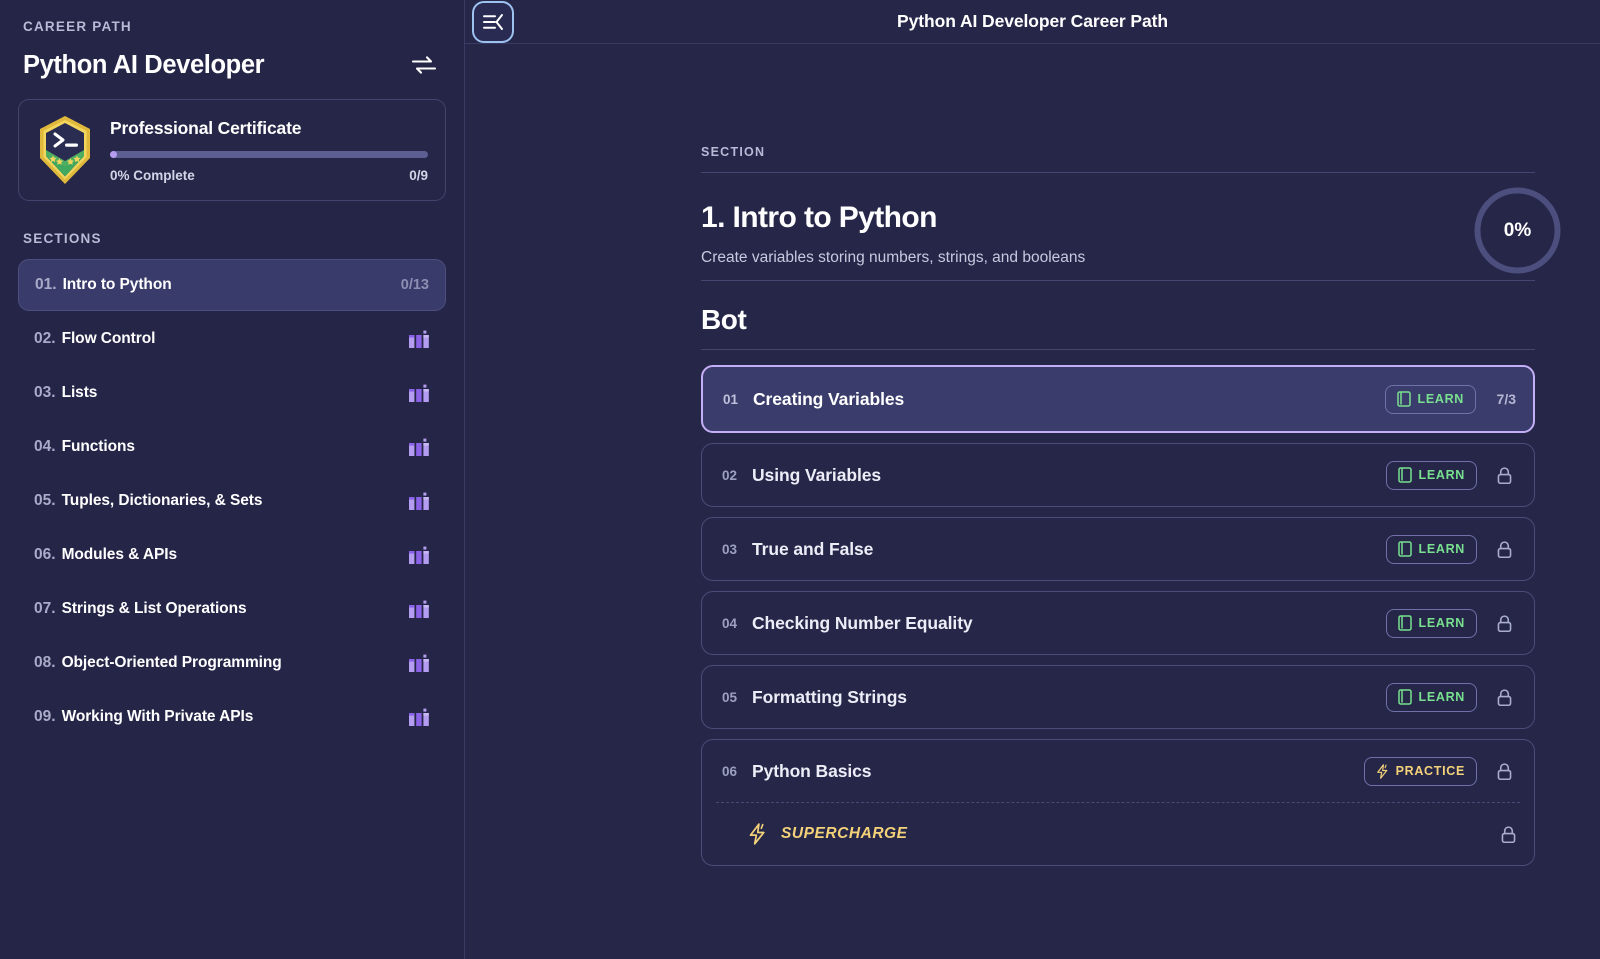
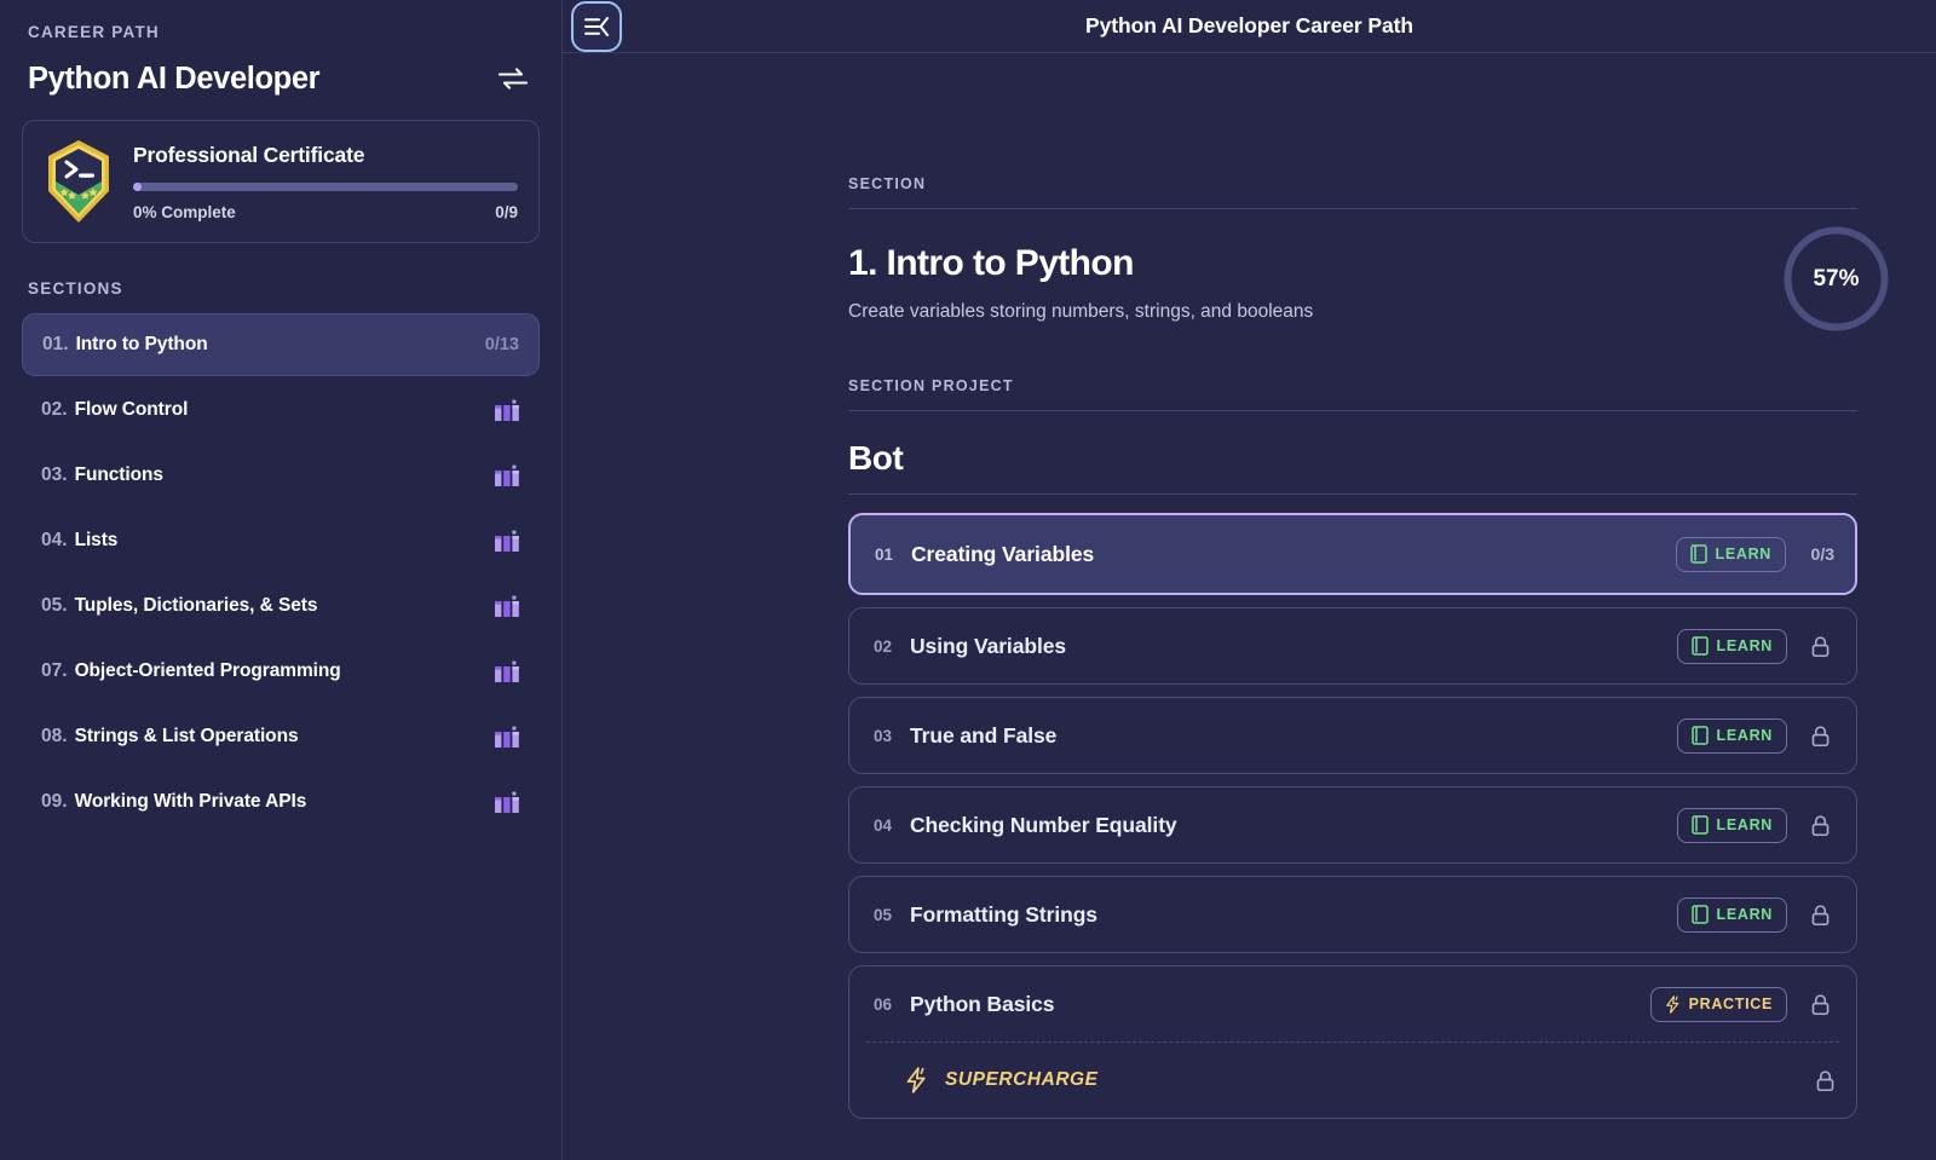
  CAREER PATH
  Python AI Developer
  Professional Certificate
  0% Complete
  0/9
  SECTIONS
  01.
  Intro to Python
  0/13
  02.
  Flow Control
  03.
- Lists
+ Functions
  04.
- Functions
+ Lists
  05.
  Tuples, Dictionaries, & Sets
- 06.
- Modules & APIs
  07.
- Strings & List Operations
+ Object-Oriented Programming
  08.
- Object-Oriented Programming
+ Strings & List Operations
  09.
  Working With Private APIs
  Python AI Developer Career Path
  SECTION
  1. Intro to Python
  Create variables storing numbers, strings, and booleans
- 0%
+ 57%
+ SECTION PROJECT
  Bot
  01
  Creating Variables
  LEARN
- 7/3
+ 0/3
  02
  Using Variables
  LEARN
  03
  True and False
  LEARN
  04
  Checking Number Equality
  LEARN
  05
  Formatting Strings
  LEARN
  06
  Python Basics
  PRACTICE
  SUPERCHARGE
